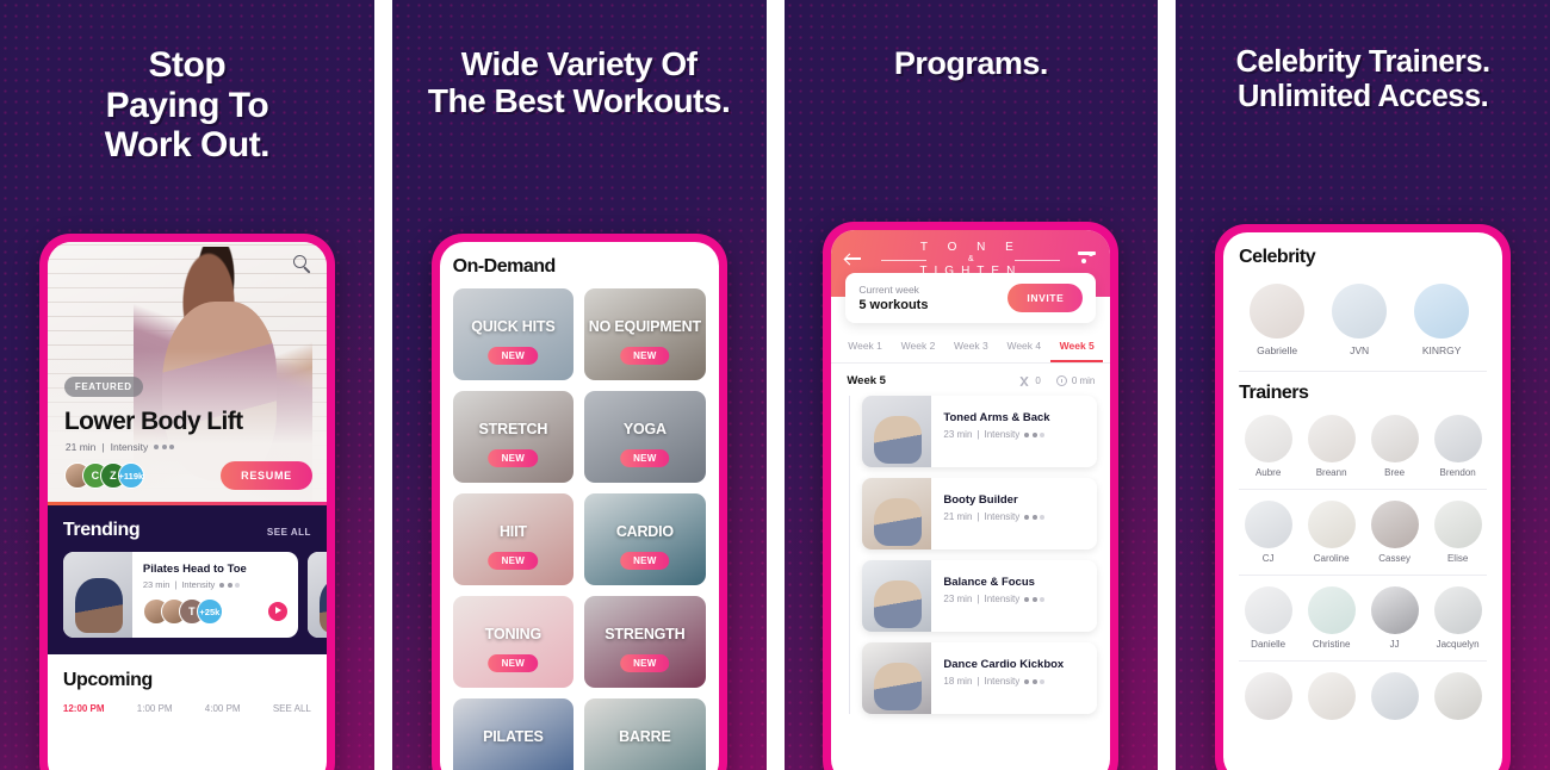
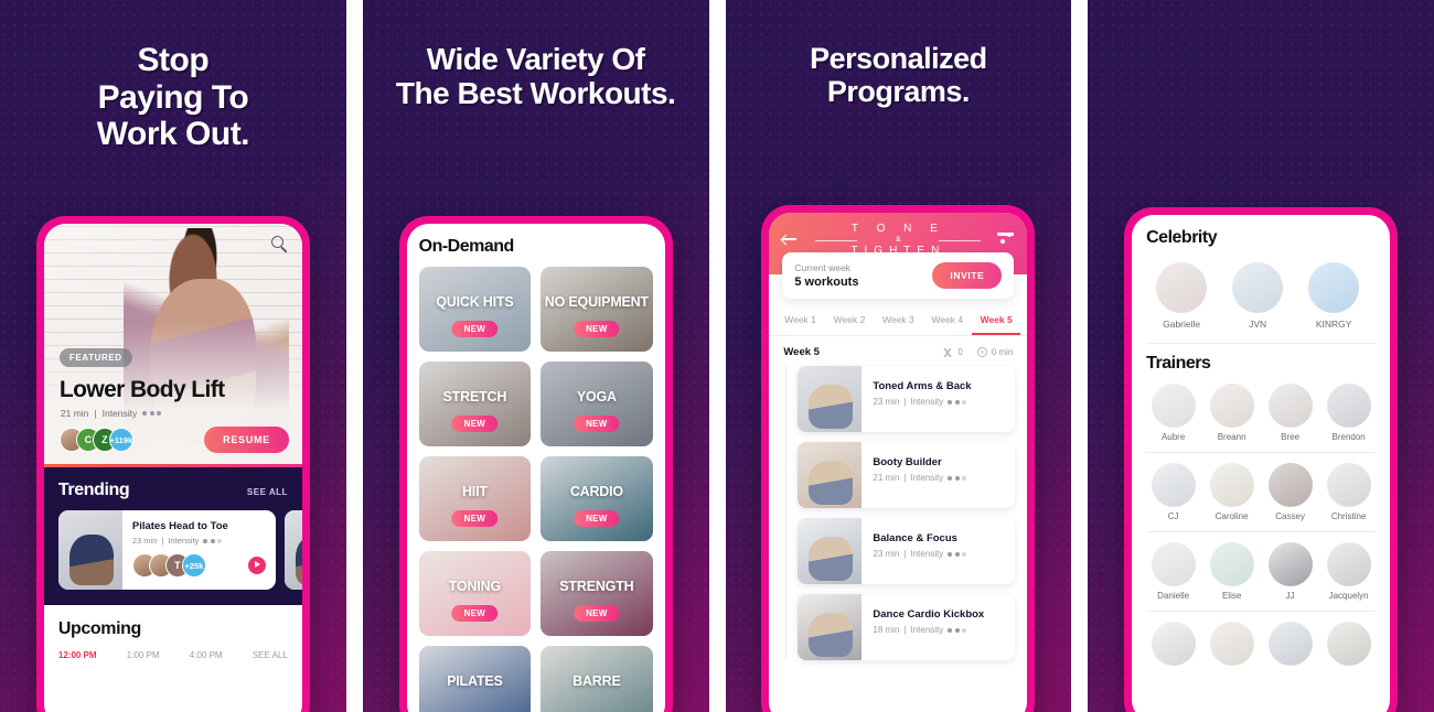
  Stop
  Paying To
  Work Out.
  FEATURED
  Lower Body Lift
  21 min
  |
  Intensity
  C
  Z
  +119k
  RESUME
  Trending
  SEE ALL
  Pilates Head to Toe
  23 min
  |
  Intensity
  T
  +25k
  Upcoming
  12:00 PM
  1:00 PM
  4:00 PM
  SEE ALL
  Wide Variety Of
  The Best Workouts.
  On-Demand
  QUICK HITS
  NEW
  NO EQUIPMENT
  NEW
  STRETCH
  NEW
  YOGA
  NEW
  HIIT
  NEW
  CARDIO
  NEW
  TONING
  NEW
  STRENGTH
  NEW
  PILATES
  BARRE
+ Personalized
  Programs.
  T O N E
  TIGHTEN
  Current week
  5 workouts
  INVITE
  Week 1
  Week 2
  Week 3
  Week 4
  Week 5
  Week 5
  0
  0 min
  Toned Arms & Back
  23 min
  |
  Intensity
  Booty Builder
  21 min
  |
  Intensity
  Balance & Focus
  23 min
  |
  Intensity
  Dance Cardio Kickbox
  18 min
  |
  Intensity
- Celebrity Trainers.
- Unlimited Access.
  Celebrity
  Gabrielle
  JVN
  KINRGY
  Trainers
  Aubre
  Breann
  Bree
  Brendon
  CJ
  Caroline
  Cassey
- Elise
+ Christine
  Danielle
- Christine
+ Elise
  JJ
  Jacquelyn
